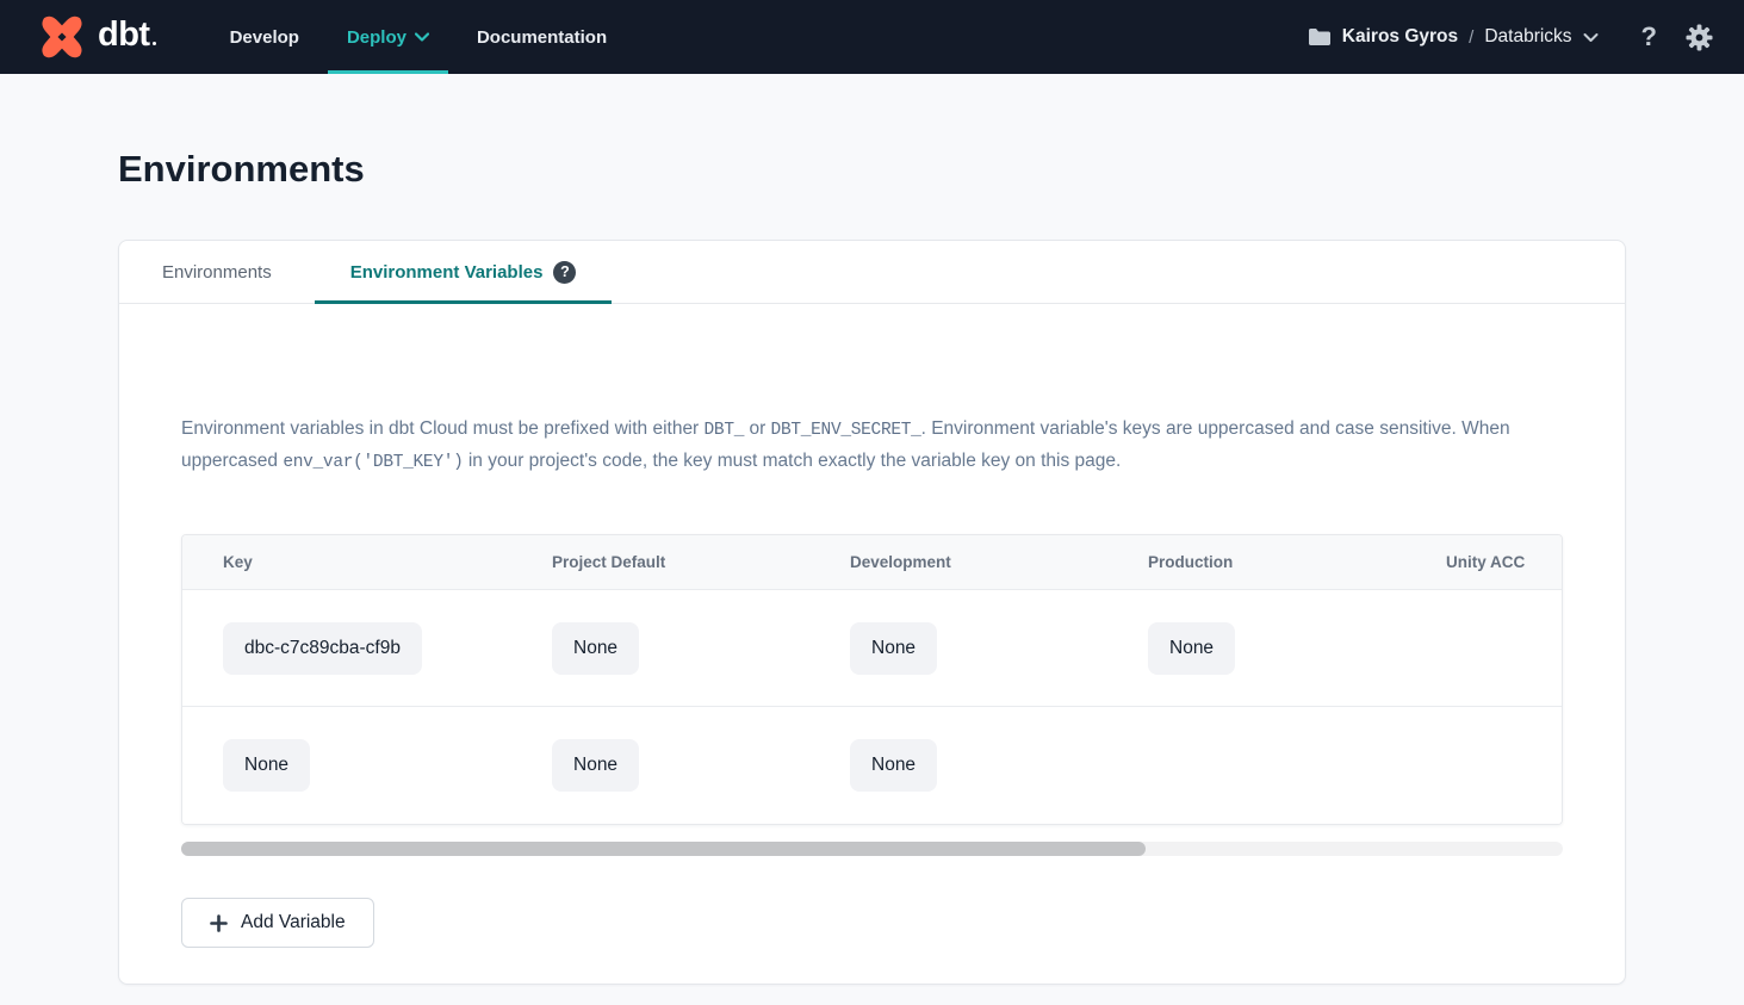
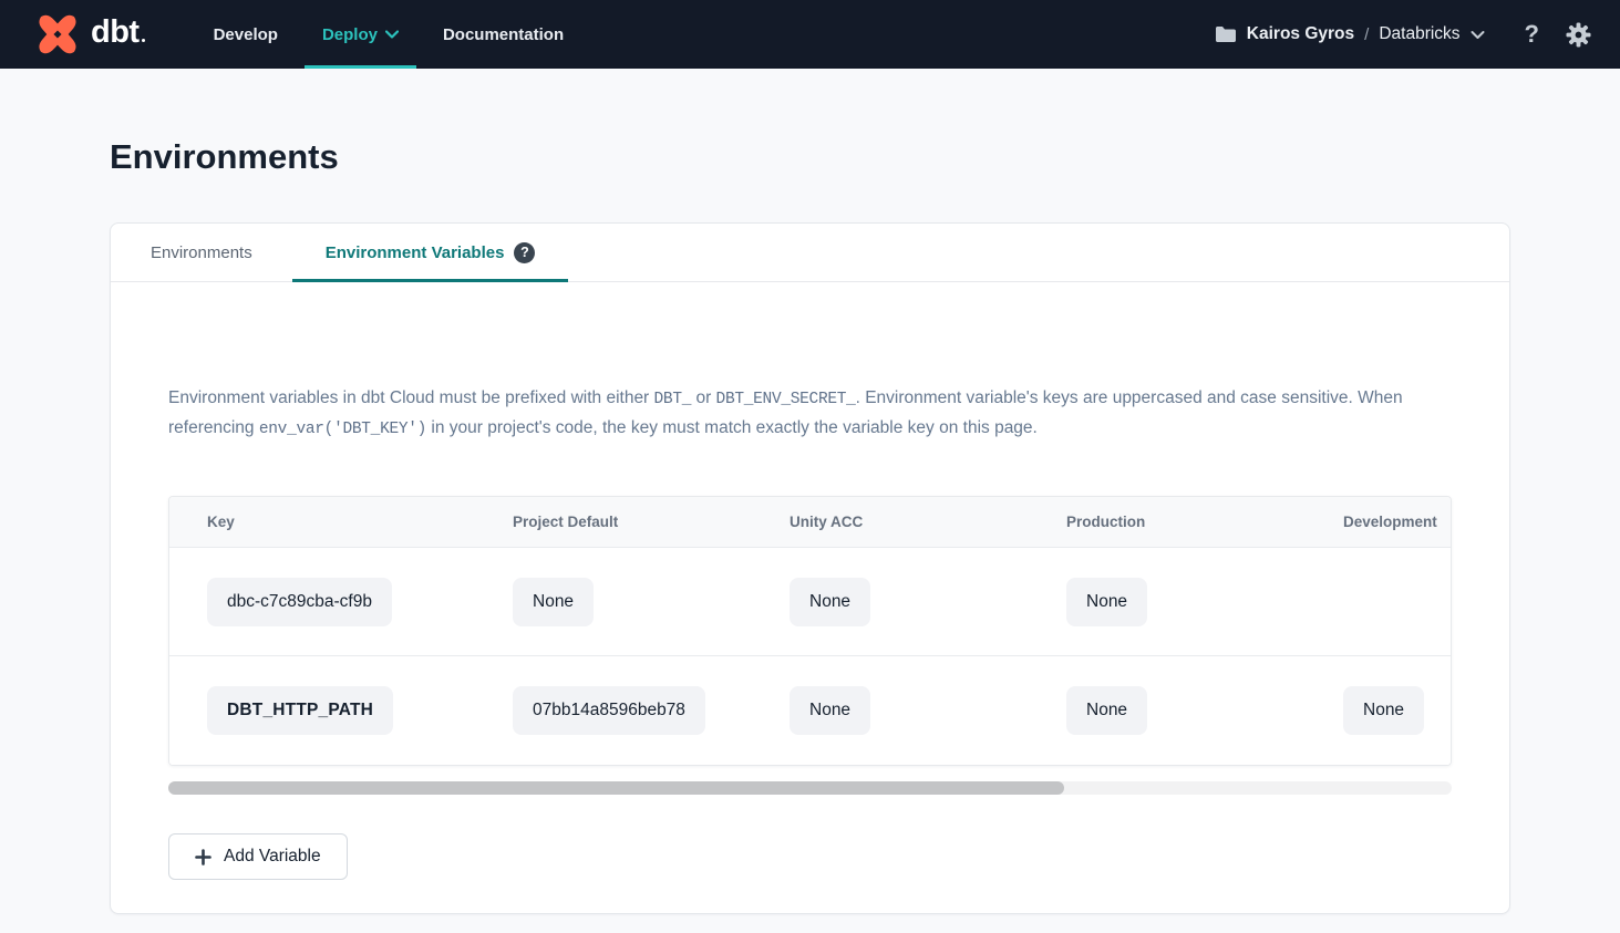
  dbt
  Develop
  Deploy
  Documentation
  Kairos Gyros
  /
  Databricks
  ?
  Environments
  Environments
  Environment Variables
  ?
- Environment variables in dbt Cloud must be prefixed with either DBT_ or DBT_ENV_SECRET_. Environment variable's keys are uppercased and case sensitive. When uppercased env_var('DBT_KEY') in your project's code, the key must match exactly the variable key on this page.
+ Environment variables in dbt Cloud must be prefixed with either DBT_ or DBT_ENV_SECRET_. Environment variable's keys are uppercased and case sensitive. When referencing env_var('DBT_KEY') in your project's code, the key must match exactly the variable key on this page.
  Key
  Project Default
- Development
+ Unity ACC
  Production
- Unity ACC
+ Development
  dbc-c7c89cba-cf9b
  None
  None
  None
+ DBT_HTTP_PATH
+ 07bb14a8596beb78
  None
  None
  None
  Add Variable
